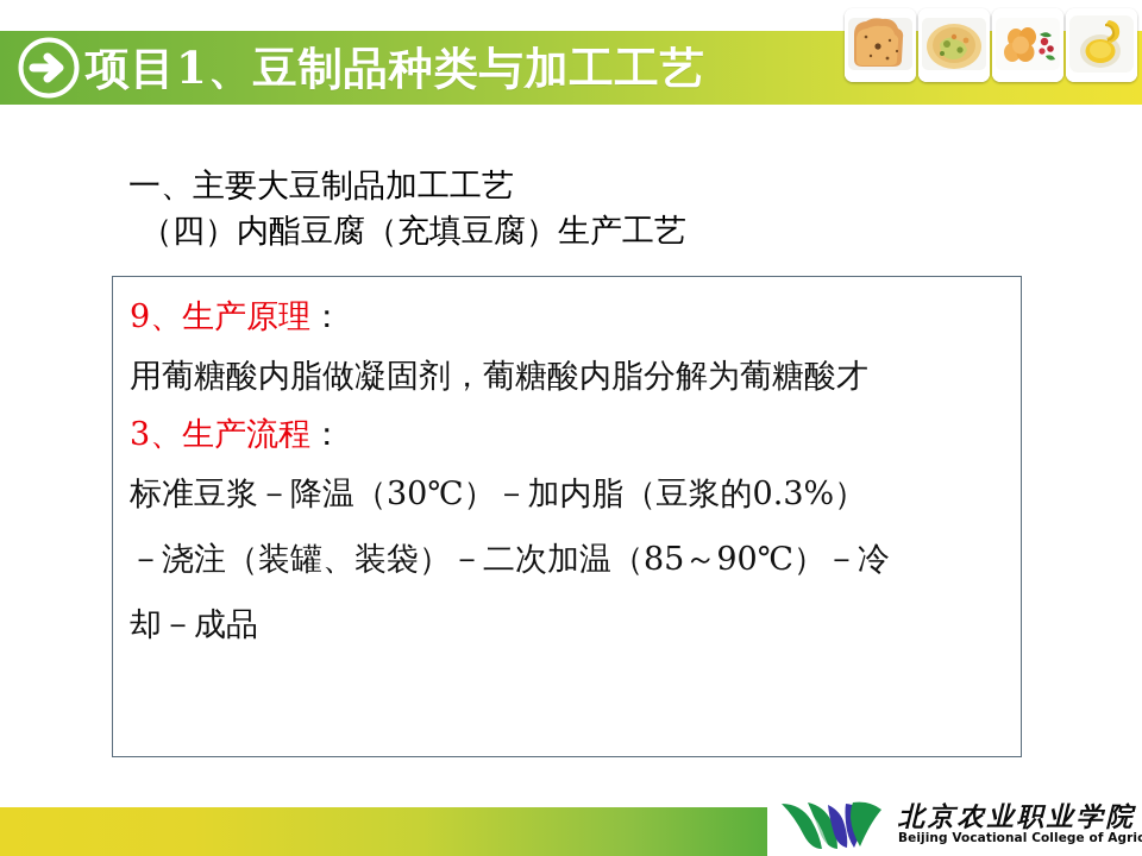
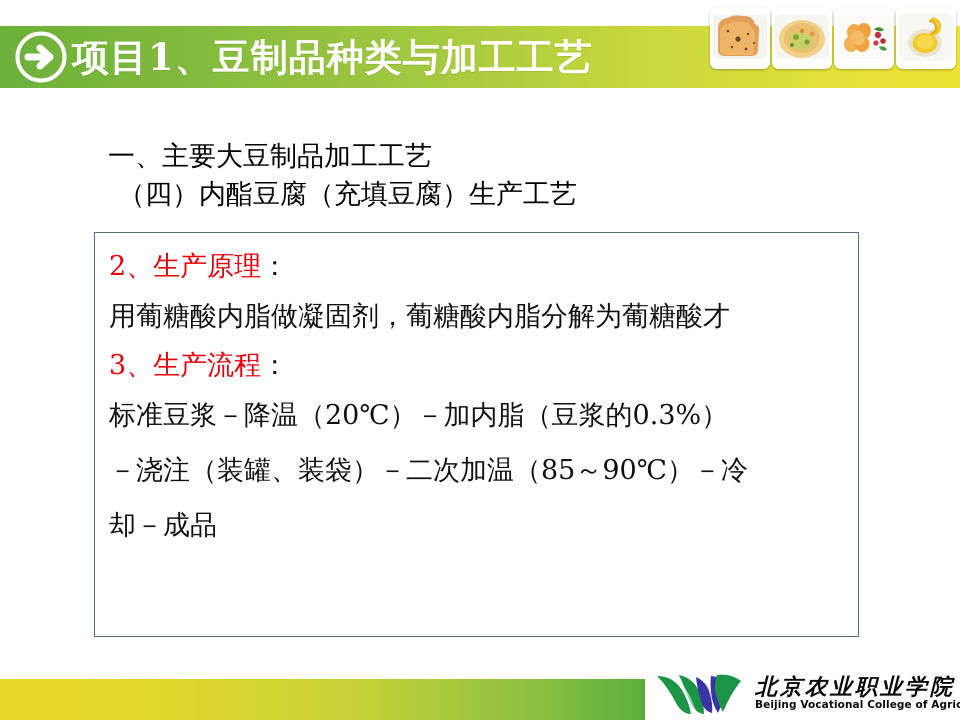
  项目1、豆制品种类与加工工艺
  一、主要大豆制品加工工艺
  （四）内酯豆腐（充填豆腐）生产工艺
- 9、生产原理：
+ 2、生产原理：
  用葡糖酸内脂做凝固剂，葡糖酸内脂分解为葡糖酸才
  3、生产流程：
- 标准豆浆－降温（30℃）－加内脂（豆浆的0.3%）
+ 标准豆浆－降温（20℃）－加内脂（豆浆的0.3%）
  －浇注（装罐、装袋）－二次加温（85～90℃）－冷
  却－成品
  北京农业职业学院
  Beijing Vocational College of Agric
